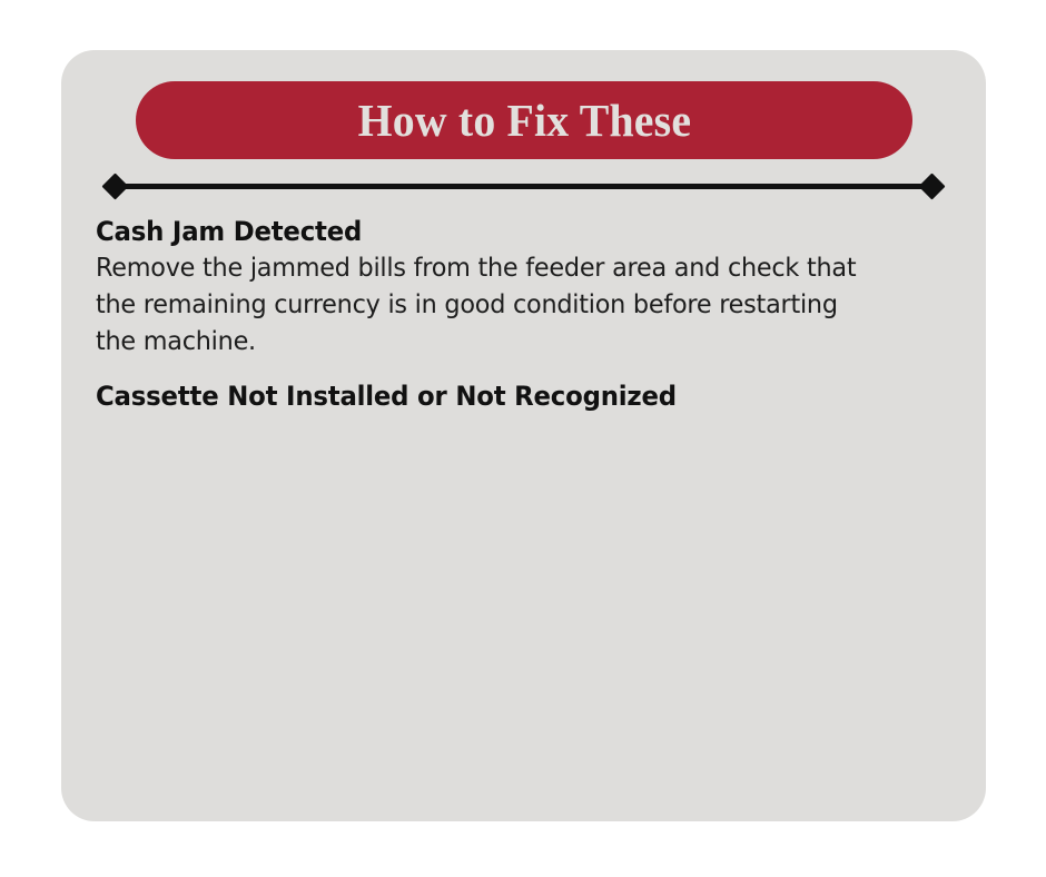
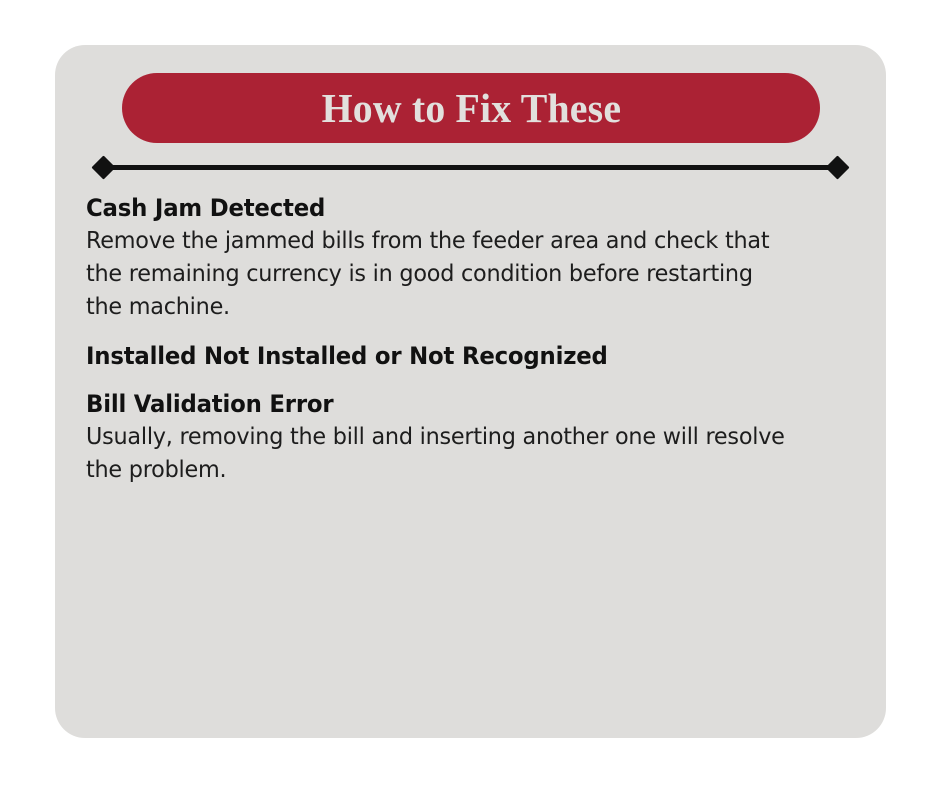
  How to Fix These
  Cash Jam Detected
  Remove the jammed bills from the feeder area and check that the remaining currency is in good condition before restarting the machine.
- Cassette Not Installed or Not Recognized
+ Installed Not Installed or Not Recognized
+ Bill Validation Error
+ Usually, removing the bill and inserting another one will resolve the problem.
